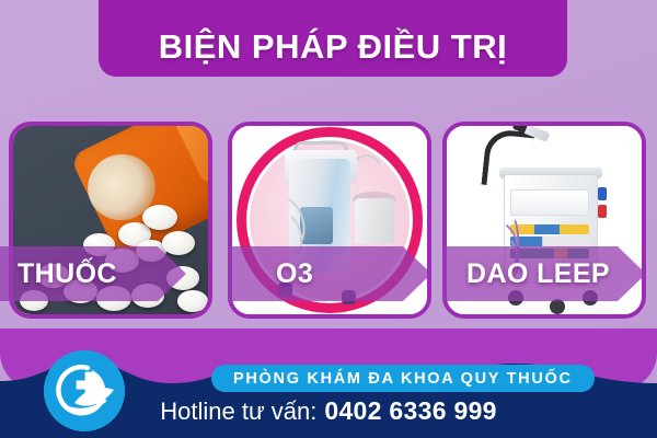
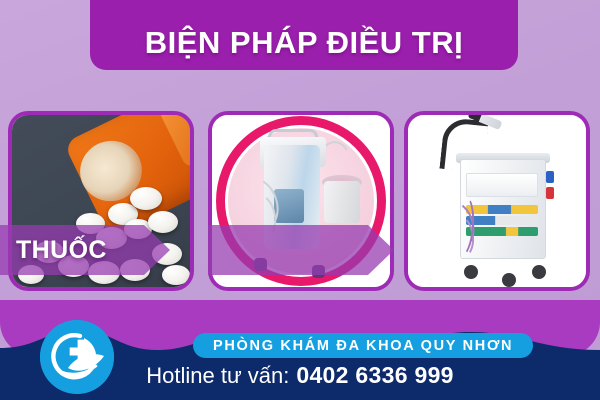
  BIỆN PHÁP ĐIỀU TRỊ
  THUỐC
- O3
- DAO LEEP
- PHÒNG KHÁM ĐA KHOA QUY THUỐC
+ PHÒNG KHÁM ĐA KHOA QUY NHƠN
  Hotline tư vấn:
  0402 6336 999
